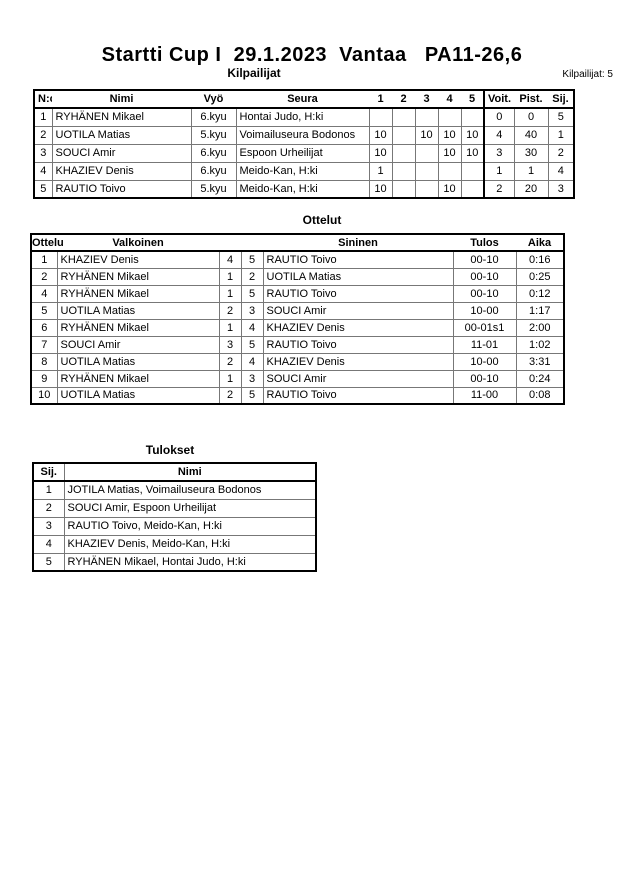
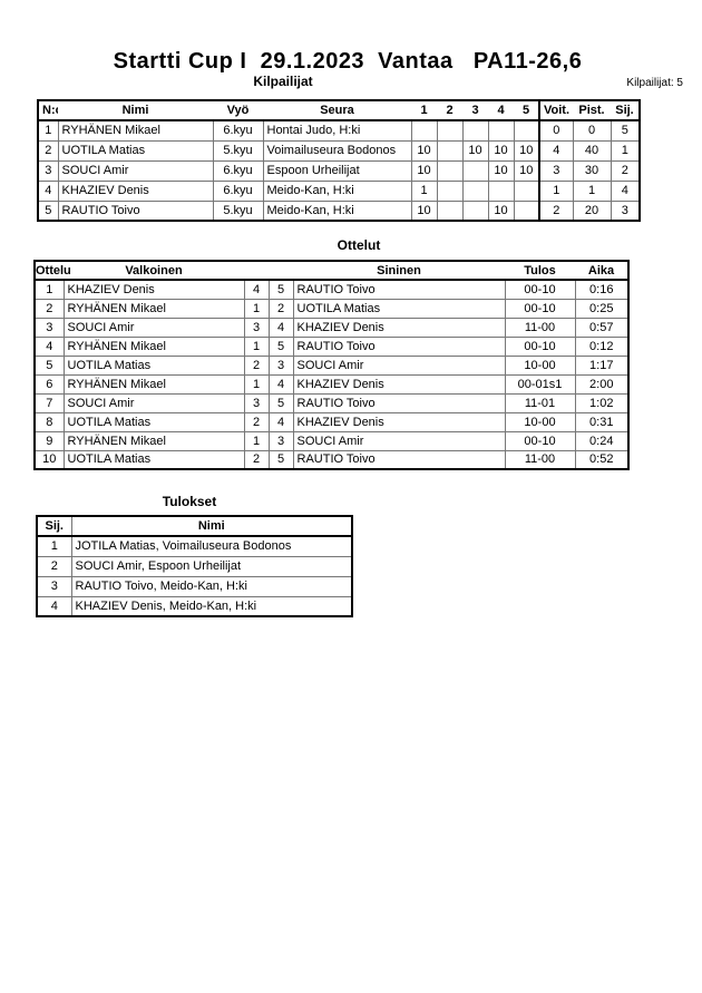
  Startti Cup I 29.1.2023 Vantaa PA11-26,6
  Kilpailijat
  Kilpailijat: 5
  N:	Nimi	Vyö	Seura	1	2	3	4	5	Voit.	Pist.	Sij.
  1	RYHÄNEN Mikael	6.kyu	Hontai Judo, H:ki						0	0	5
  2	UOTILA Matias	5.kyu	Voimailuseura Bodonos	10		10	10	10	4	40	1
  3	SOUCI Amir	6.kyu	Espoon Urheilijat	10			10	10	3	30	2
  4	KHAZIEV Denis	6.kyu	Meido-Kan, H:ki	1					1	1	4
  5	RAUTIO Toivo	5.kyu	Meido-Kan, H:ki	10			10		2	20	3
  Ottelut
  Ottelu	Valkoinen			Sininen	Tulos	Aika
  1	KHAZIEV Denis	4	5	RAUTIO Toivo	00-10	0:16
  2	RYHÄNEN Mikael	1	2	UOTILA Matias	00-10	0:25
+ 3	SOUCI Amir	3	4	KHAZIEV Denis	11-00	0:57
  4	RYHÄNEN Mikael	1	5	RAUTIO Toivo	00-10	0:12
  5	UOTILA Matias	2	3	SOUCI Amir	10-00	1:17
  6	RYHÄNEN Mikael	1	4	KHAZIEV Denis	00-01s1	2:00
  7	SOUCI Amir	3	5	RAUTIO Toivo	11-01	1:02
- 8	UOTILA Matias	2	4	KHAZIEV Denis	10-00	3:31
+ 8	UOTILA Matias	2	4	KHAZIEV Denis	10-00	0:31
  9	RYHÄNEN Mikael	1	3	SOUCI Amir	00-10	0:24
- 10	UOTILA Matias	2	5	RAUTIO Toivo	11-00	0:08
+ 10	UOTILA Matias	2	5	RAUTIO Toivo	11-00	0:52
  Tulokset
  Sij.	Nimi
  1	JOTILA Matias, Voimailuseura Bodonos
  2	SOUCI Amir, Espoon Urheilijat
  3	RAUTIO Toivo, Meido-Kan, H:ki
  4	KHAZIEV Denis, Meido-Kan, H:ki
- 5	RYHÄNEN Mikael, Hontai Judo, H:ki
